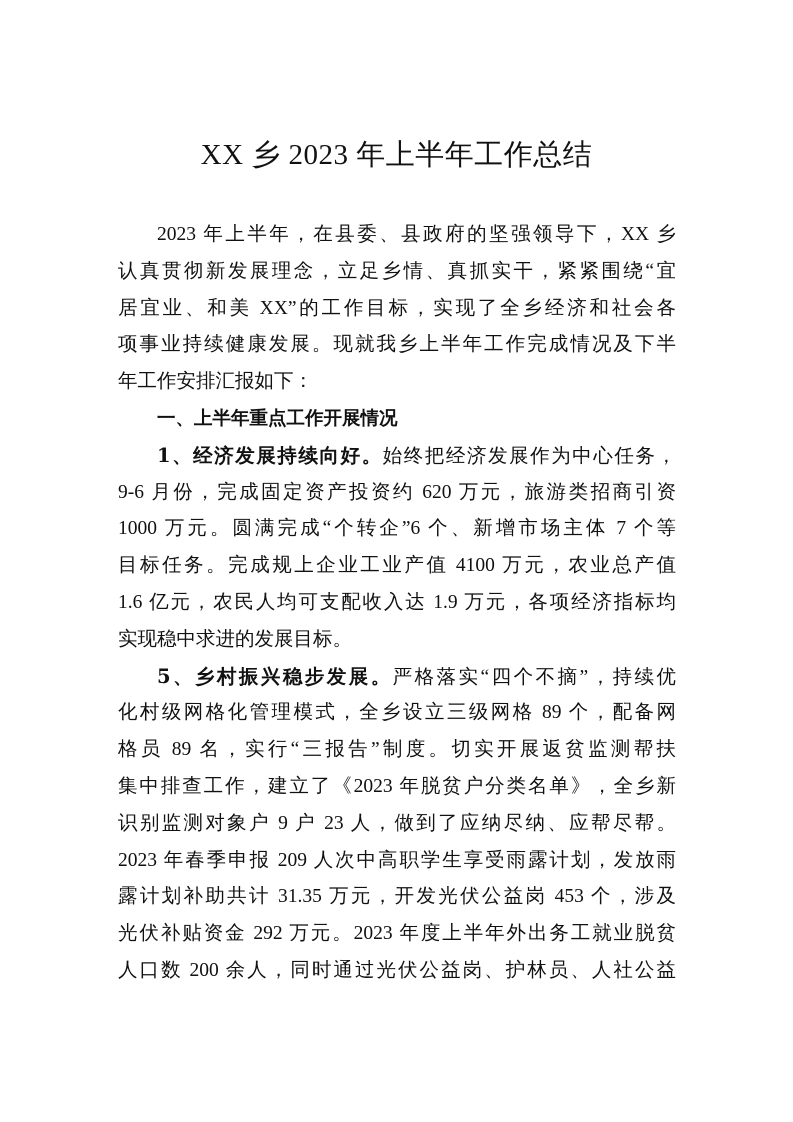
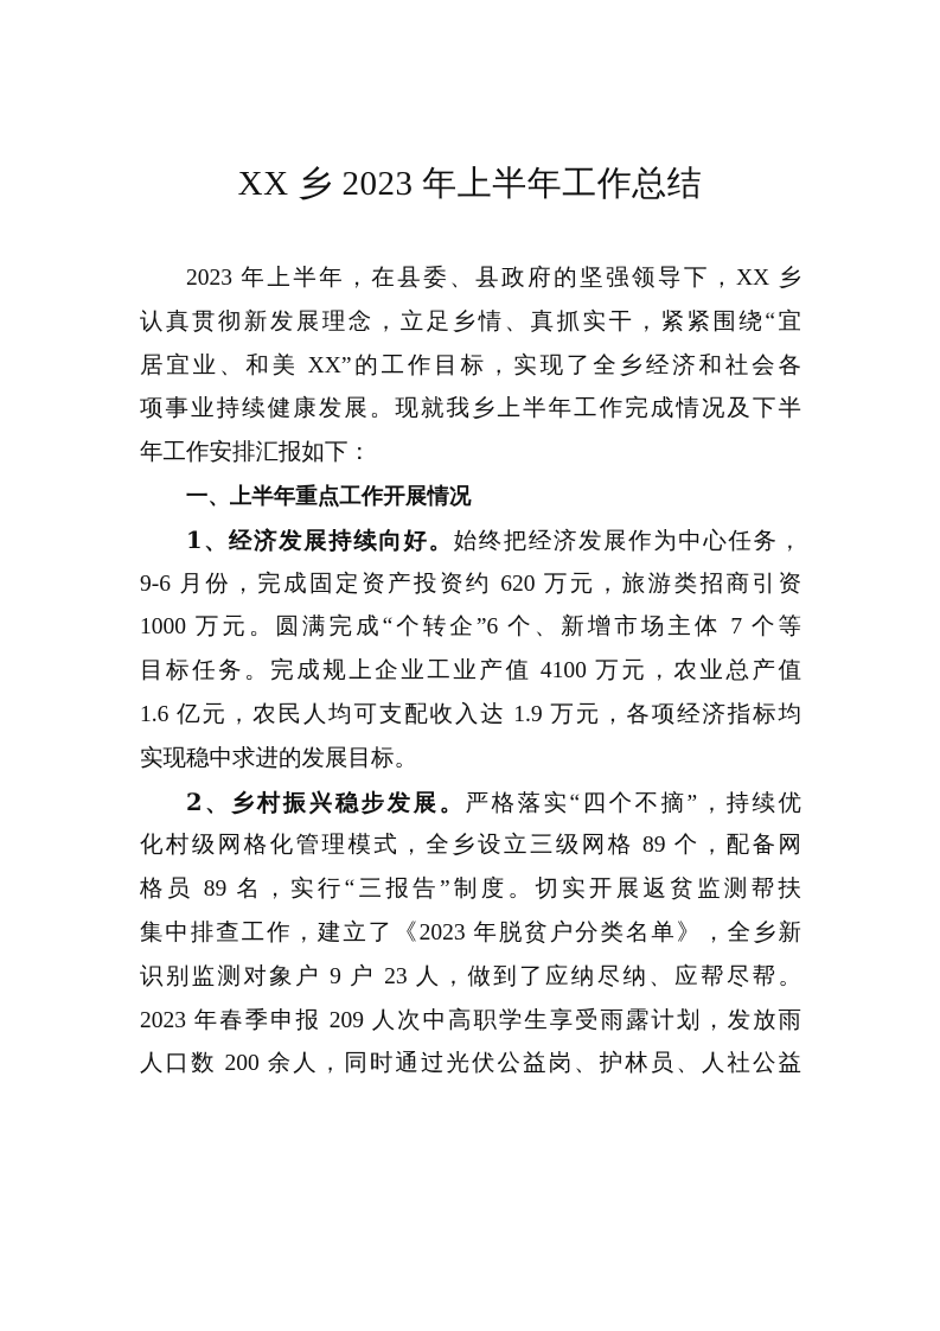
  XX 乡 2023 年上半年工作总结
  2023 年上半年，在县委、县政府的坚强领导下，XX 乡
  认真贯彻新发展理念，立足乡情、真抓实干，紧紧围绕“宜
  居宜业、和美 XX”的工作目标，实现了全乡经济和社会各
  项事业持续健康发展。现就我乡上半年工作完成情况及下半
  年工作安排汇报如下：
  一、上半年重点工作开展情况
  1、经济发展持续向好。始终把经济发展作为中心任务，
  9-6 月份，完成固定资产投资约 620 万元，旅游类招商引资
  1000 万元。圆满完成“个转企”6 个、新增市场主体 7 个等
  目标任务。完成规上企业工业产值 4100 万元，农业总产值
  1.6 亿元，农民人均可支配收入达 1.9 万元，各项经济指标均
  实现稳中求进的发展目标。
- 5、乡村振兴稳步发展。严格落实“四个不摘”，持续优
+ 2、乡村振兴稳步发展。严格落实“四个不摘”，持续优
  化村级网格化管理模式，全乡设立三级网格 89 个，配备网
  格员 89 名，实行“三报告”制度。切实开展返贫监测帮扶
  集中排查工作，建立了《2023 年脱贫户分类名单》，全乡新
  识别监测对象户 9 户 23 人，做到了应纳尽纳、应帮尽帮。
  2023 年春季申报 209 人次中高职学生享受雨露计划，发放雨
- 露计划补助共计 31.35 万元，开发光伏公益岗 453 个，涉及
- 光伏补贴资金 292 万元。2023 年度上半年外出务工就业脱贫
  人口数 200 余人，同时通过光伏公益岗、护林员、人社公益
